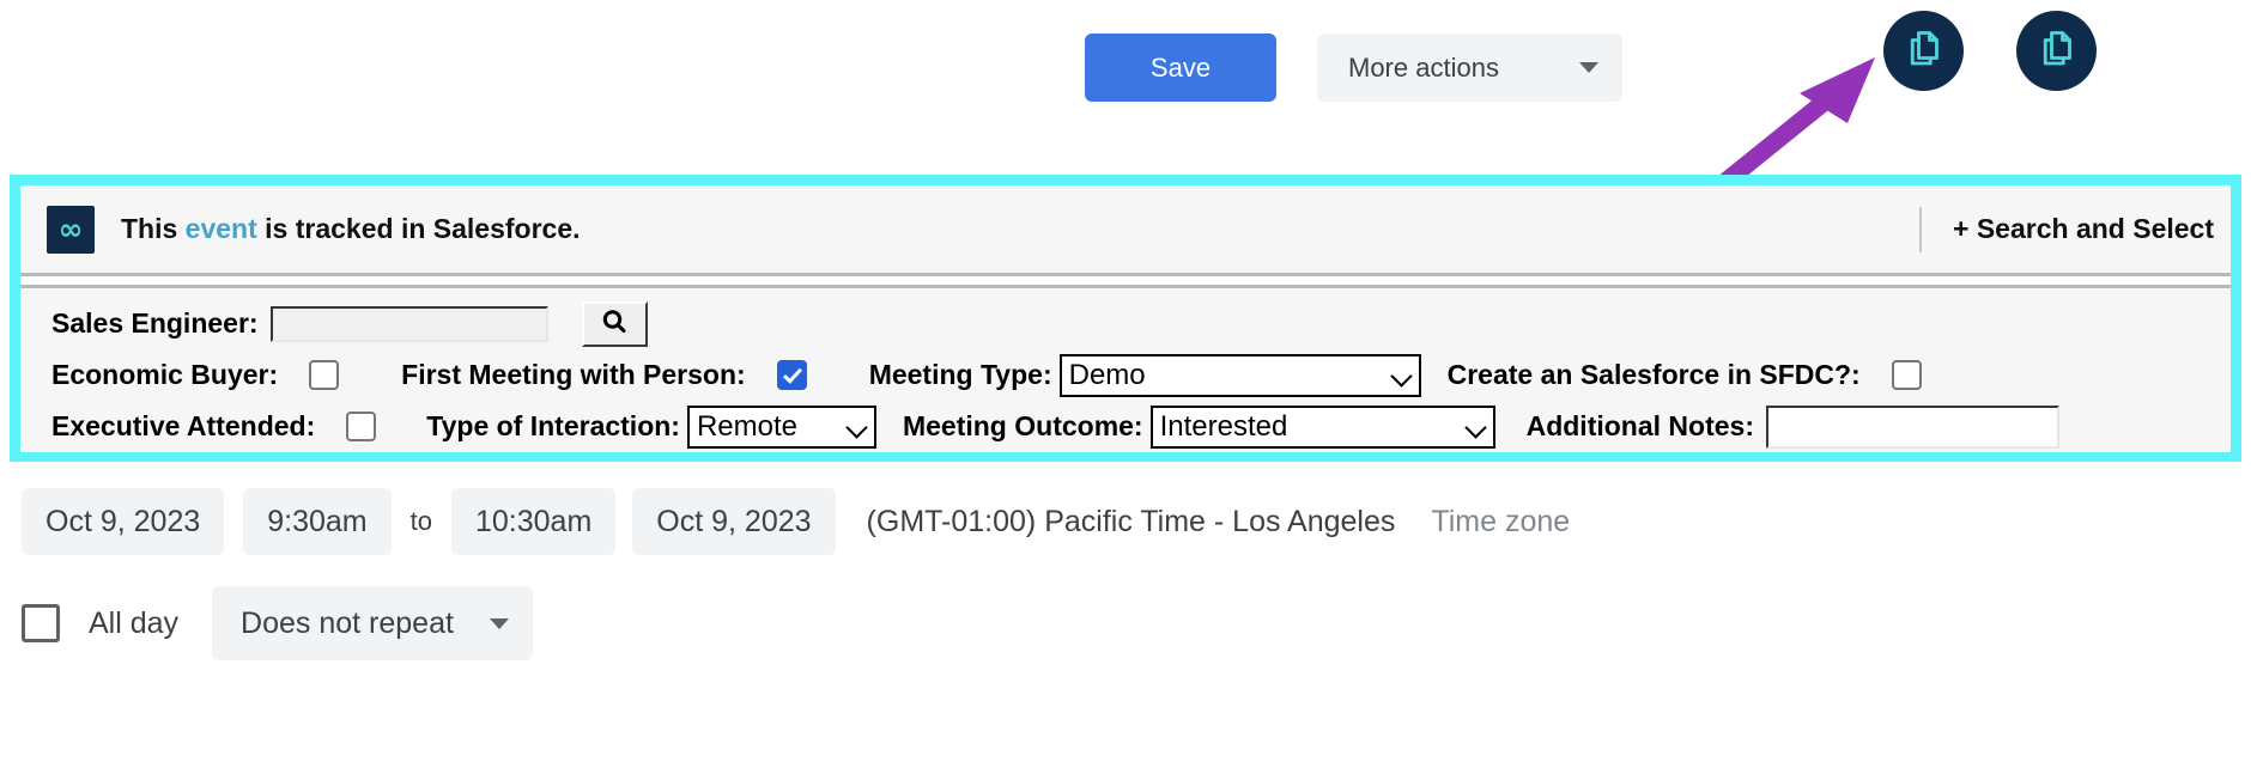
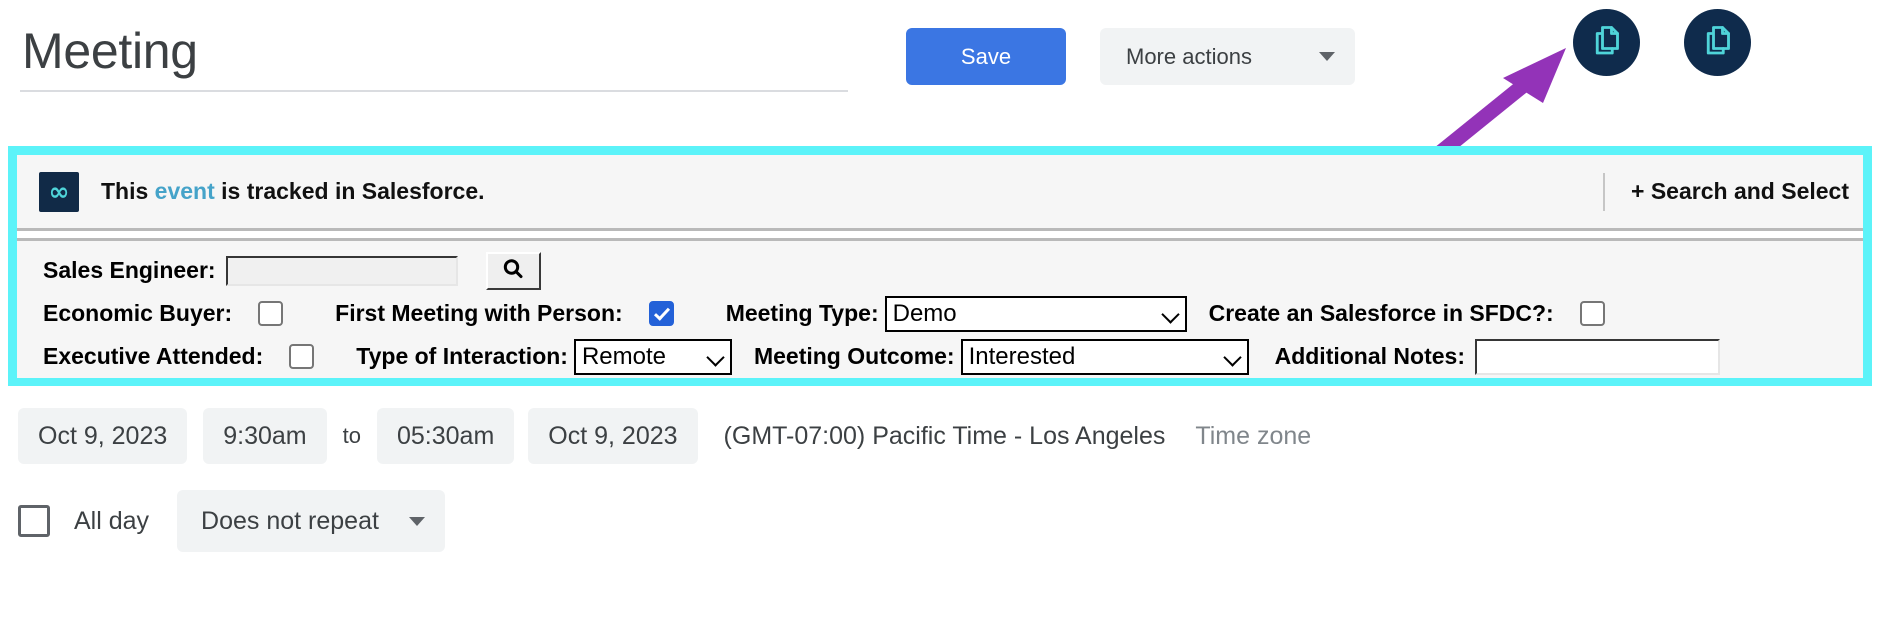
+ Meeting
  Save
  More actions
  ∞
  This event is tracked in Salesforce.
  + Search and Select
  Sales Engineer:
  Economic Buyer:
  First Meeting with Person:
  Meeting Type:
  Demo
  Create an Salesforce in SFDC?:
  Executive Attended:
  Type of Interaction:
  Remote
  Meeting Outcome:
  Interested
  Additional Notes:
  Oct 9, 2023
  9:30am
  to
- 10:30am
+ 05:30am
  Oct 9, 2023
- (GMT-01:00) Pacific Time - Los Angeles
+ (GMT-07:00) Pacific Time - Los Angeles
  Time zone
  All day
  Does not repeat
